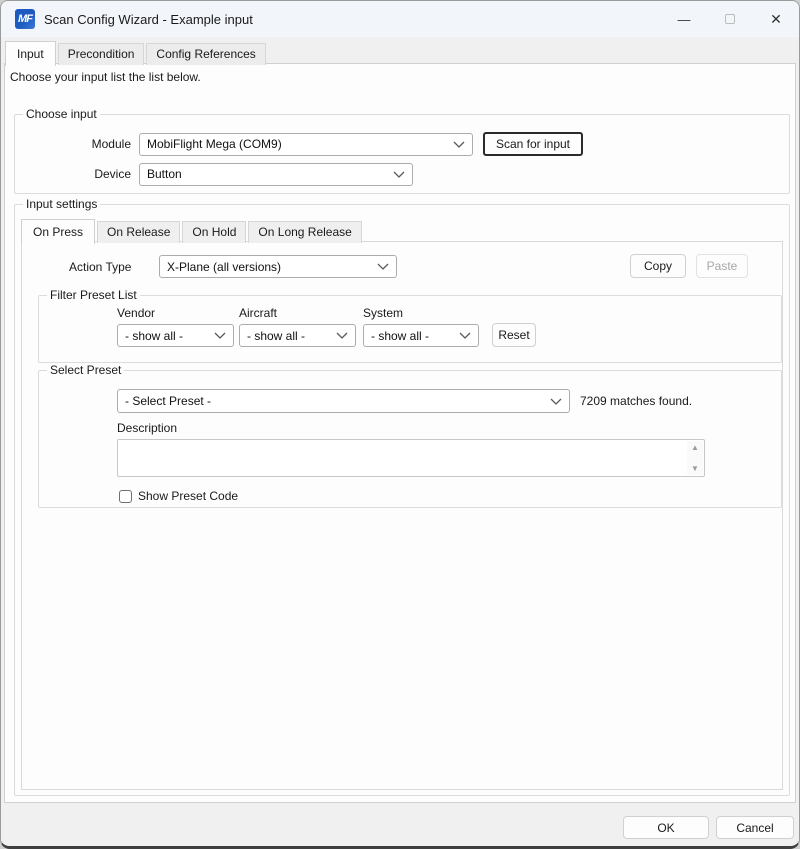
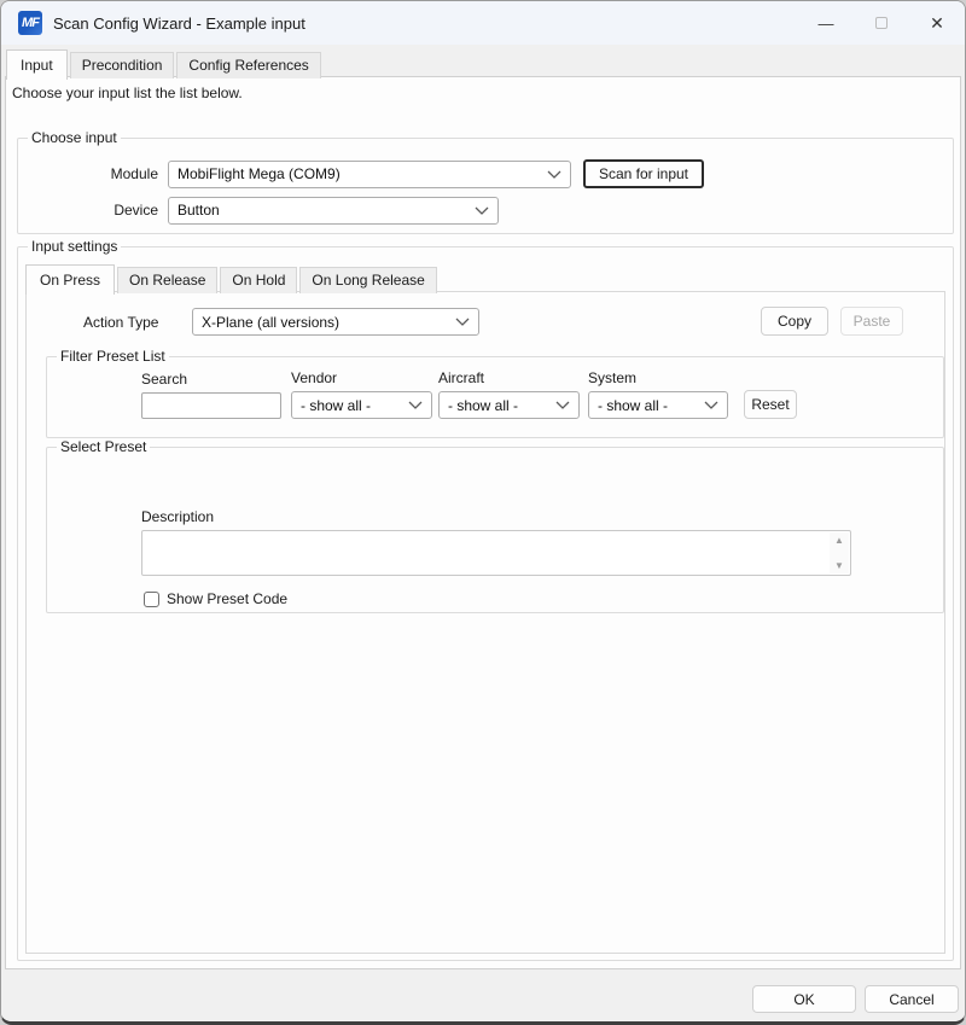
  MF
  Scan Config Wizard - Example input
  —
  ✕
  Input
  Precondition
  Config References
  Choose your input list the list below.
  Choose input
  Module
  MobiFlight Mega (COM9)
  Scan for input
  Device
  Button
  Input settings
  On Press
  On Release
  On Hold
  On Long Release
  Action Type
  X-Plane (all versions)
  Copy
  Paste
  Filter Preset List
+ Search
  Vendor
  - show all -
  Aircraft
  - show all -
  System
  - show all -
  Reset
  Select Preset
- - Select Preset -
- 7209 matches found.
  Description
  ▲
  ▼
  Show Preset Code
  OK
  Cancel
